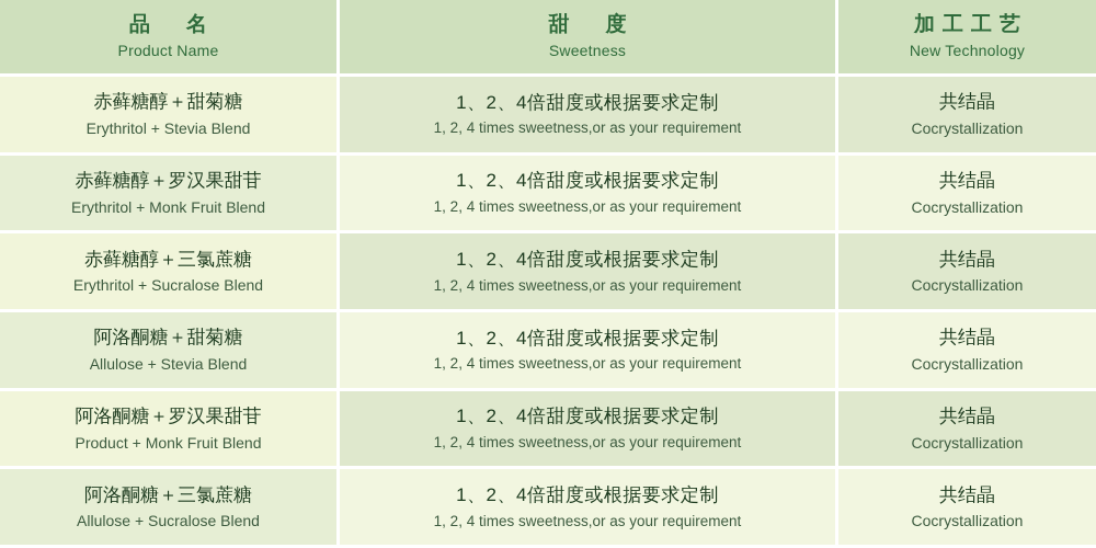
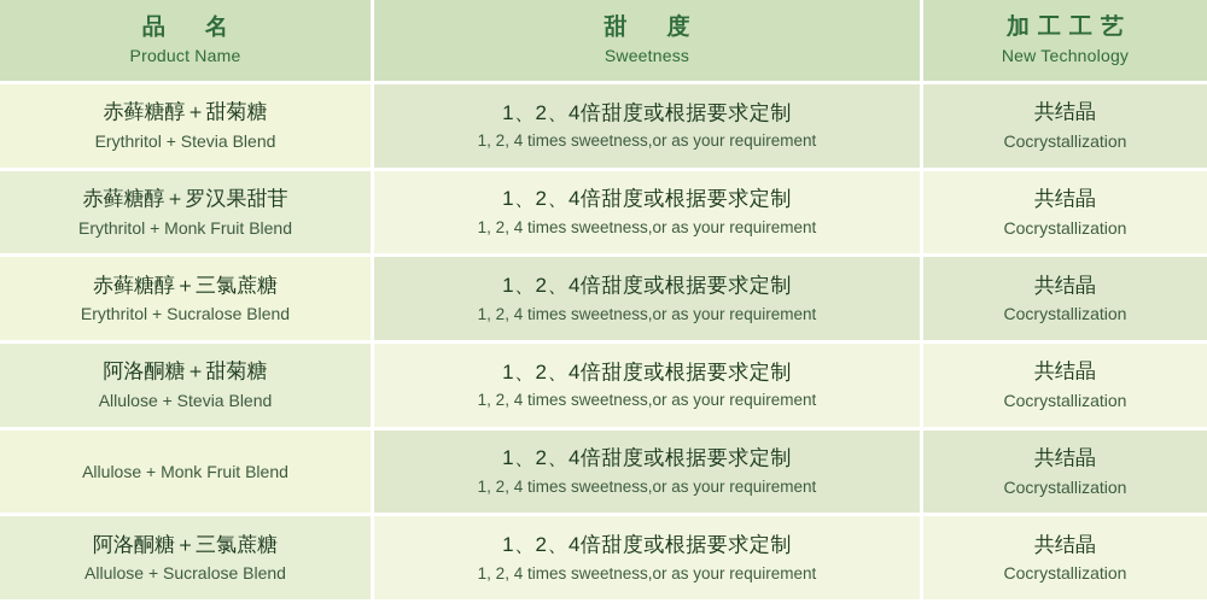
  品 名
  Product Name
  甜 度
  Sweetness
  加工工艺
  New Technology
  赤藓糖醇＋甜菊糖
  Erythritol + Stevia Blend
  1、2、4倍甜度或根据要求定制
  1, 2, 4 times sweetness,or as your requirement
  共结晶
  Cocrystallization
  赤藓糖醇＋罗汉果甜苷
  Erythritol + Monk Fruit Blend
  1、2、4倍甜度或根据要求定制
  1, 2, 4 times sweetness,or as your requirement
  共结晶
  Cocrystallization
  赤藓糖醇＋三氯蔗糖
  Erythritol + Sucralose Blend
  1、2、4倍甜度或根据要求定制
  1, 2, 4 times sweetness,or as your requirement
  共结晶
  Cocrystallization
  阿洛酮糖＋甜菊糖
  Allulose + Stevia Blend
  1、2、4倍甜度或根据要求定制
  1, 2, 4 times sweetness,or as your requirement
  共结晶
  Cocrystallization
- 阿洛酮糖＋罗汉果甜苷
- Product + Monk Fruit Blend
+ Allulose + Monk Fruit Blend
  1、2、4倍甜度或根据要求定制
  1, 2, 4 times sweetness,or as your requirement
  共结晶
  Cocrystallization
  阿洛酮糖＋三氯蔗糖
  Allulose + Sucralose Blend
  1、2、4倍甜度或根据要求定制
  1, 2, 4 times sweetness,or as your requirement
  共结晶
  Cocrystallization
